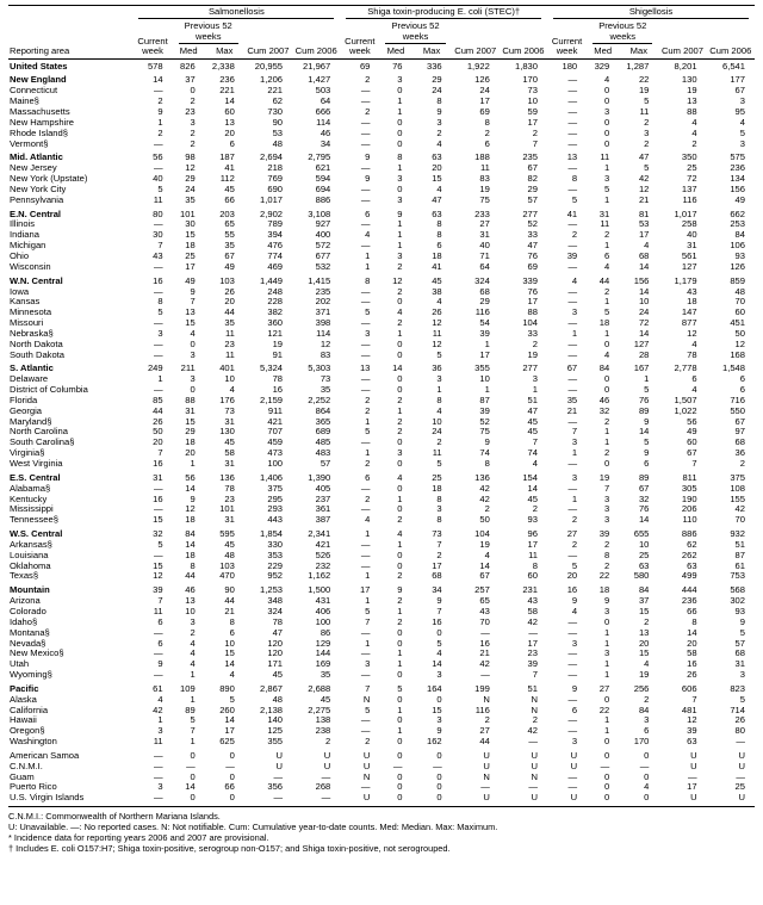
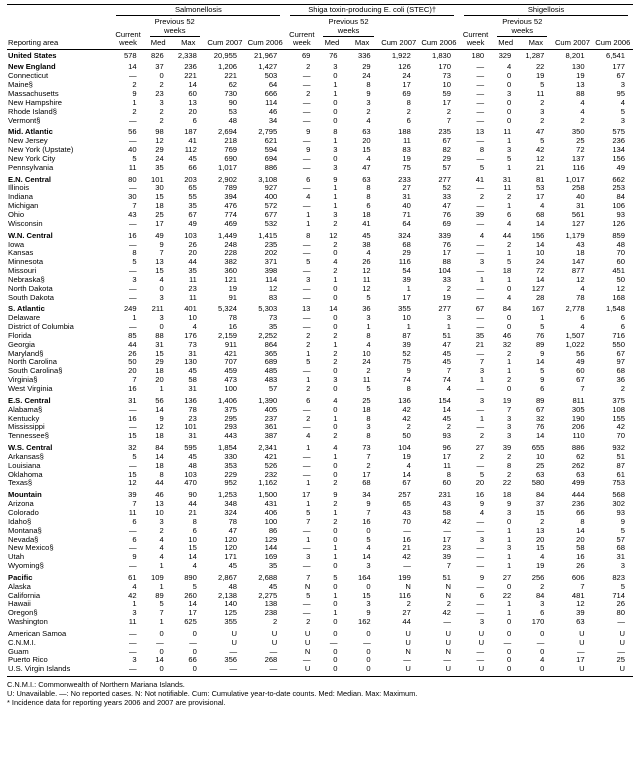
  Reporting area	Salmonellosis	Shiga toxin-producing E. coli (STEC)†	Shigellosis
  Current week	Previous 52 weeks	Cum 2007	Cum 2006	Current week	Previous 52 weeks	Cum 2007	Cum 2006	Current week	Previous 52 weeks	Cum 2007	Cum 2006
  Med	Max	Med	Max	Med	Max
  United States	578	826	2,338	20,955	21,967	69	76	336	1,922	1,830	180	329	1,287	8,201	6,541
  New England	14	37	236	1,206	1,427	2	3	29	126	170	—	4	22	130	177
  Connecticut	—	0	221	221	503	—	0	24	24	73	—	0	19	19	67
  Maine§	2	2	14	62	64	—	1	8	17	10	—	0	5	13	3
  Massachusetts	9	23	60	730	666	2	1	9	69	59	—	3	11	88	95
  New Hampshire	1	3	13	90	114	—	0	3	8	17	—	0	2	4	4
  Rhode Island§	2	2	20	53	46	—	0	2	2	2	—	0	3	4	5
  Vermont§	—	2	6	48	34	—	0	4	6	7	—	0	2	2	3
  Mid. Atlantic	56	98	187	2,694	2,795	9	8	63	188	235	13	11	47	350	575
  New Jersey	—	12	41	218	621	—	1	20	11	67	—	1	5	25	236
  New York (Upstate)	40	29	112	769	594	9	3	15	83	82	8	3	42	72	134
  New York City	5	24	45	690	694	—	0	4	19	29	—	5	12	137	156
  Pennsylvania	11	35	66	1,017	886	—	3	47	75	57	5	1	21	116	49
  E.N. Central	80	101	203	2,902	3,108	6	9	63	233	277	41	31	81	1,017	662
  Illinois	—	30	65	789	927	—	1	8	27	52	—	11	53	258	253
  Indiana	30	15	55	394	400	4	1	8	31	33	2	2	17	40	84
  Michigan	7	18	35	476	572	—	1	6	40	47	—	1	4	31	106
  Ohio	43	25	67	774	677	1	3	18	71	76	39	6	68	561	93
  Wisconsin	—	17	49	469	532	1	2	41	64	69	—	4	14	127	126
  W.N. Central	16	49	103	1,449	1,415	8	12	45	324	339	4	44	156	1,179	859
  Iowa	—	9	26	248	235	—	2	38	68	76	—	2	14	43	48
  Kansas	8	7	20	228	202	—	0	4	29	17	—	1	10	18	70
  Minnesota	5	13	44	382	371	5	4	26	116	88	3	5	24	147	60
  Missouri	—	15	35	360	398	—	2	12	54	104	—	18	72	877	451
  Nebraska§	3	4	11	121	114	3	1	11	39	33	1	1	14	12	50
  North Dakota	—	0	23	19	12	—	0	12	1	2	—	0	127	4	12
  South Dakota	—	3	11	91	83	—	0	5	17	19	—	4	28	78	168
  S. Atlantic	249	211	401	5,324	5,303	13	14	36	355	277	67	84	167	2,778	1,548
  Delaware	1	3	10	78	73	—	0	3	10	3	—	0	1	6	6
  District of Columbia	—	0	4	16	35	—	0	1	1	1	—	0	5	4	6
  Florida	85	88	176	2,159	2,252	2	2	8	87	51	35	46	76	1,507	716
  Georgia	44	31	73	911	864	2	1	4	39	47	21	32	89	1,022	550
  Maryland§	26	15	31	421	365	1	2	10	52	45	—	2	9	56	67
  North Carolina	50	29	130	707	689	5	2	24	75	45	7	1	14	49	97
  South Carolina§	20	18	45	459	485	—	0	2	9	7	3	1	5	60	68
  Virginia§	7	20	58	473	483	1	3	11	74	74	1	2	9	67	36
  West Virginia	16	1	31	100	57	2	0	5	8	4	—	0	6	7	2
  E.S. Central	31	56	136	1,406	1,390	6	4	25	136	154	3	19	89	811	375
  Alabama§	—	14	78	375	405	—	0	18	42	14	—	7	67	305	108
  Kentucky	16	9	23	295	237	2	1	8	42	45	1	3	32	190	155
  Mississippi	—	12	101	293	361	—	0	3	2	2	—	3	76	206	42
  Tennessee§	15	18	31	443	387	4	2	8	50	93	2	3	14	110	70
  W.S. Central	32	84	595	1,854	2,341	1	4	73	104	96	27	39	655	886	932
  Arkansas§	5	14	45	330	421	—	1	7	19	17	2	2	10	62	51
  Louisiana	—	18	48	353	526	—	0	2	4	11	—	8	25	262	87
  Oklahoma	15	8	103	229	232	—	0	17	14	8	5	2	63	63	61
  Texas§	12	44	470	952	1,162	1	2	68	67	60	20	22	580	499	753
  Mountain	39	46	90	1,253	1,500	17	9	34	257	231	16	18	84	444	568
  Arizona	7	13	44	348	431	1	2	9	65	43	9	9	37	236	302
  Colorado	11	10	21	324	406	5	1	7	43	58	4	3	15	66	93
  Idaho§	6	3	8	78	100	7	2	16	70	42	—	0	2	8	9
  Montana§	—	2	6	47	86	—	0	0	—	—	—	1	13	14	5
  Nevada§	6	4	10	120	129	1	0	5	16	17	3	1	20	20	57
  New Mexico§	—	4	15	120	144	—	1	4	21	23	—	3	15	58	68
  Utah	9	4	14	171	169	3	1	14	42	39	—	1	4	16	31
  Wyoming§	—	1	4	45	35	—	0	3	—	7	—	1	19	26	3
  Pacific	61	109	890	2,867	2,688	7	5	164	199	51	9	27	256	606	823
  Alaska	4	1	5	48	45	N	0	0	N	N	—	0	2	7	5
  California	42	89	260	2,138	2,275	5	1	15	116	N	6	22	84	481	714
  Hawaii	1	5	14	140	138	—	0	3	2	2	—	1	3	12	26
  Oregon§	3	7	17	125	238	—	1	9	27	42	—	1	6	39	80
  Washington	11	1	625	355	2	2	0	162	44	—	3	0	170	63	—
  American Samoa	—	0	0	U	U	U	0	0	U	U	U	0	0	U	U
  C.N.M.I.	—	—	—	U	U	U	—	—	U	U	U	—	—	U	U
  Guam	—	0	0	—	—	N	0	0	N	N	—	0	0	—	—
  Puerto Rico	3	14	66	356	268	—	0	0	—	—	—	0	4	17	25
  U.S. Virgin Islands	—	0	0	—	—	U	0	0	U	U	U	0	0	U	U
  C.N.M.I.: Commonwealth of Northern Mariana Islands.
  U: Unavailable. —: No reported cases. N: Not notifiable. Cum: Cumulative year-to-date counts. Med: Median. Max: Maximum.
  * Incidence data for reporting years 2006 and 2007 are provisional.
- † Includes E. coli O157:H7; Shiga toxin-positive, serogroup non-O157; and Shiga toxin-positive, not serogrouped.
